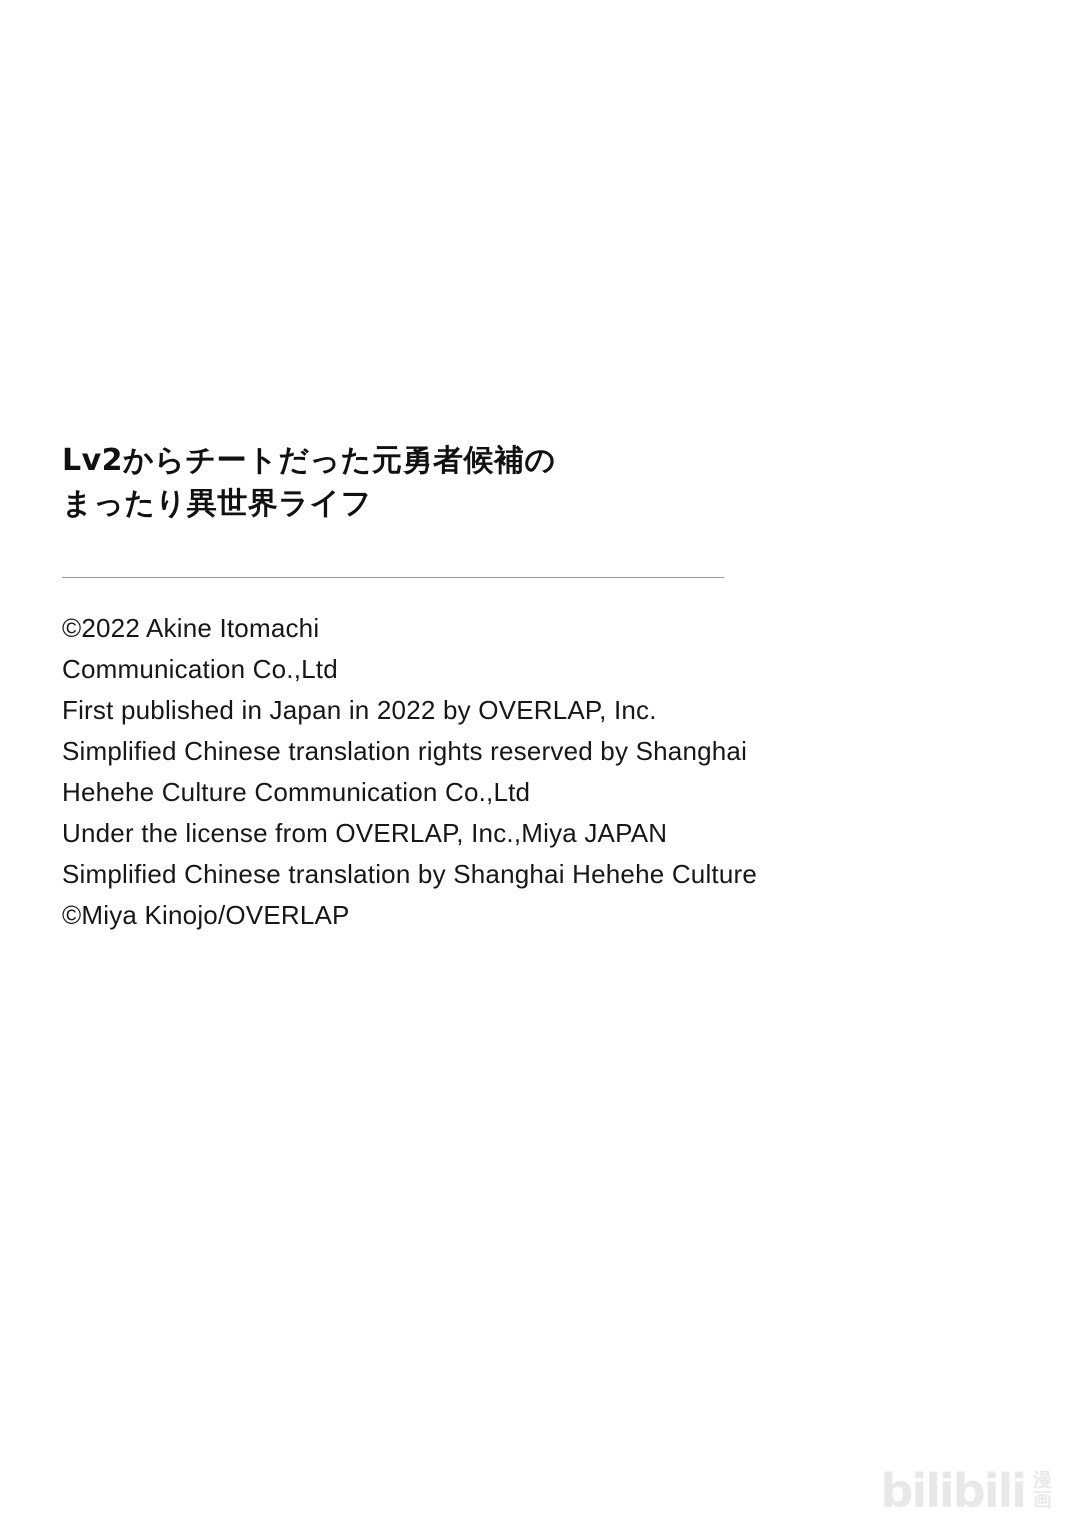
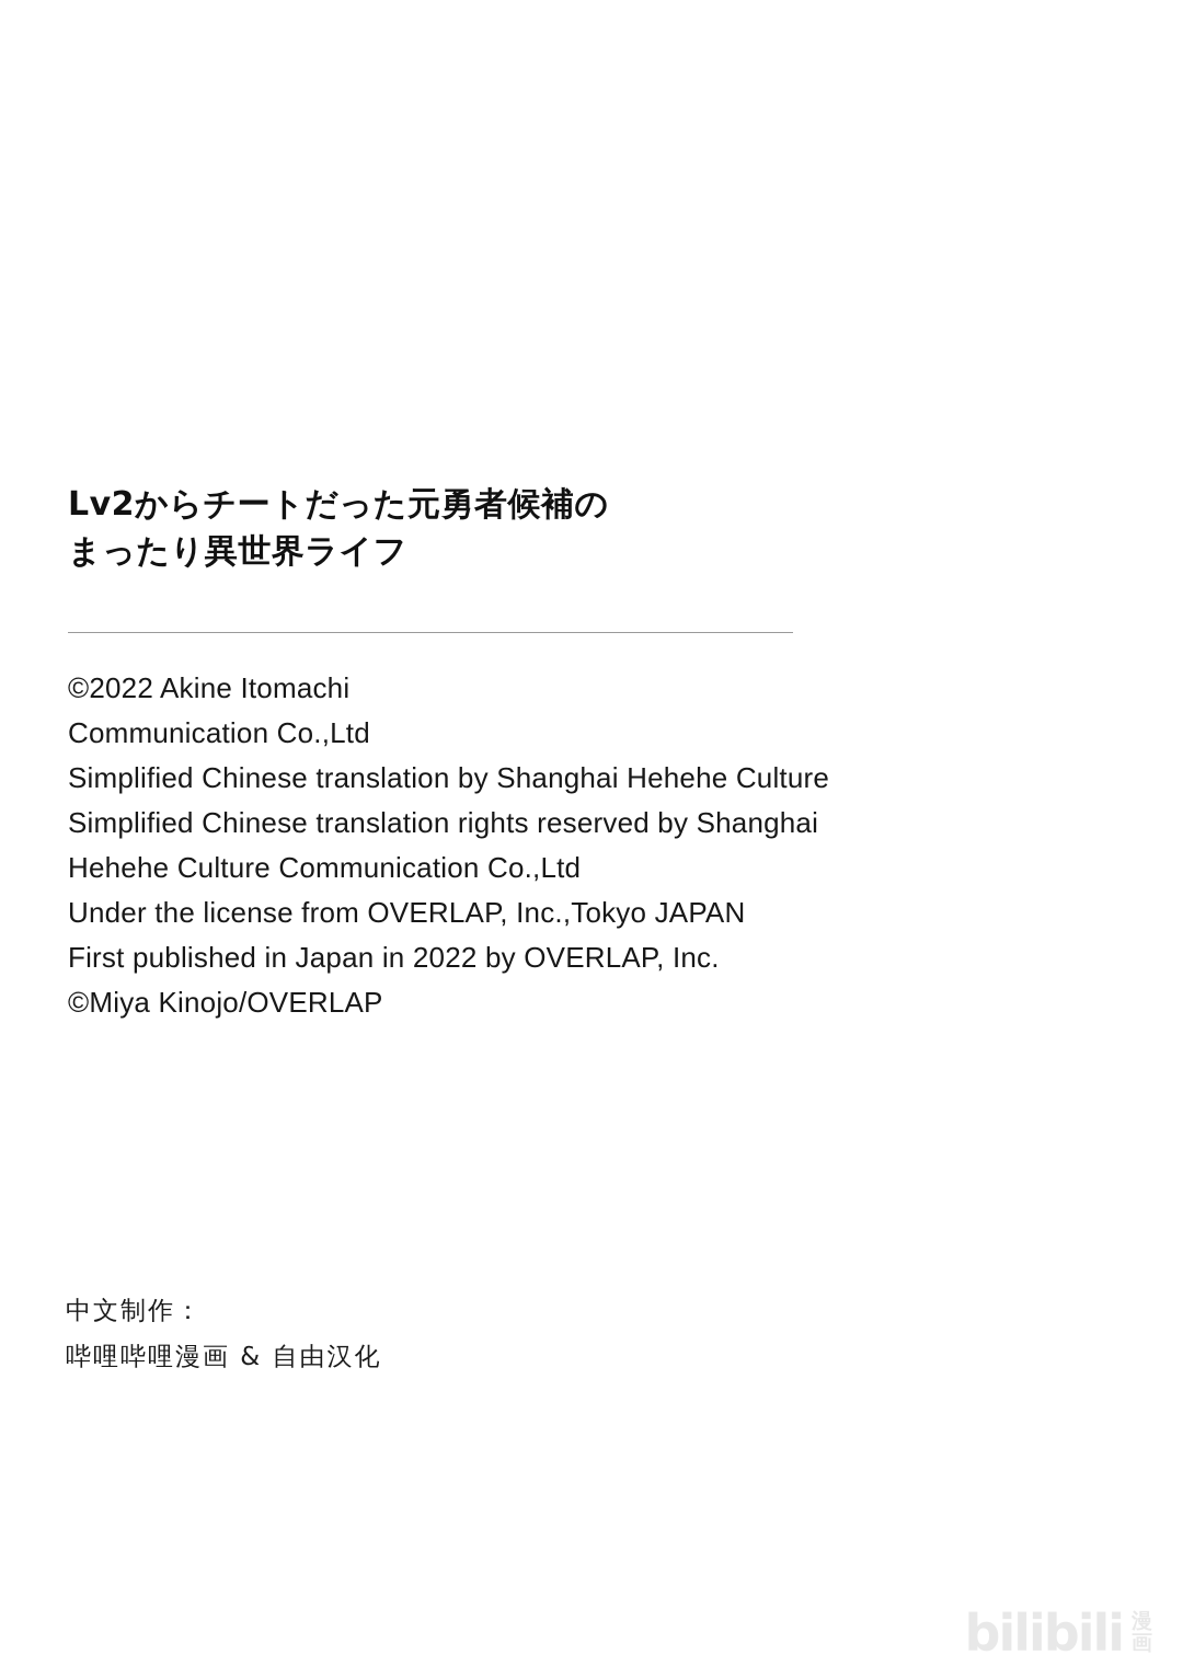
  Lv2からチートだった元勇者候補の
  まったり異世界ライフ
  ©2022 Akine Itomachi
  Communication Co.,Ltd
- First published in Japan in 2022 by OVERLAP, Inc.
+ Simplified Chinese translation by Shanghai Hehehe Culture
  Simplified Chinese translation rights reserved by Shanghai
  Hehehe Culture Communication Co.,Ltd
- Under the license from OVERLAP, Inc.,Miya JAPAN
+ Under the license from OVERLAP, Inc.,Tokyo JAPAN
- Simplified Chinese translation by Shanghai Hehehe Culture
+ First published in Japan in 2022 by OVERLAP, Inc.
  ©Miya Kinojo/OVERLAP
+ 中文制作：
+ 哔哩哔哩漫画 & 自由汉化
